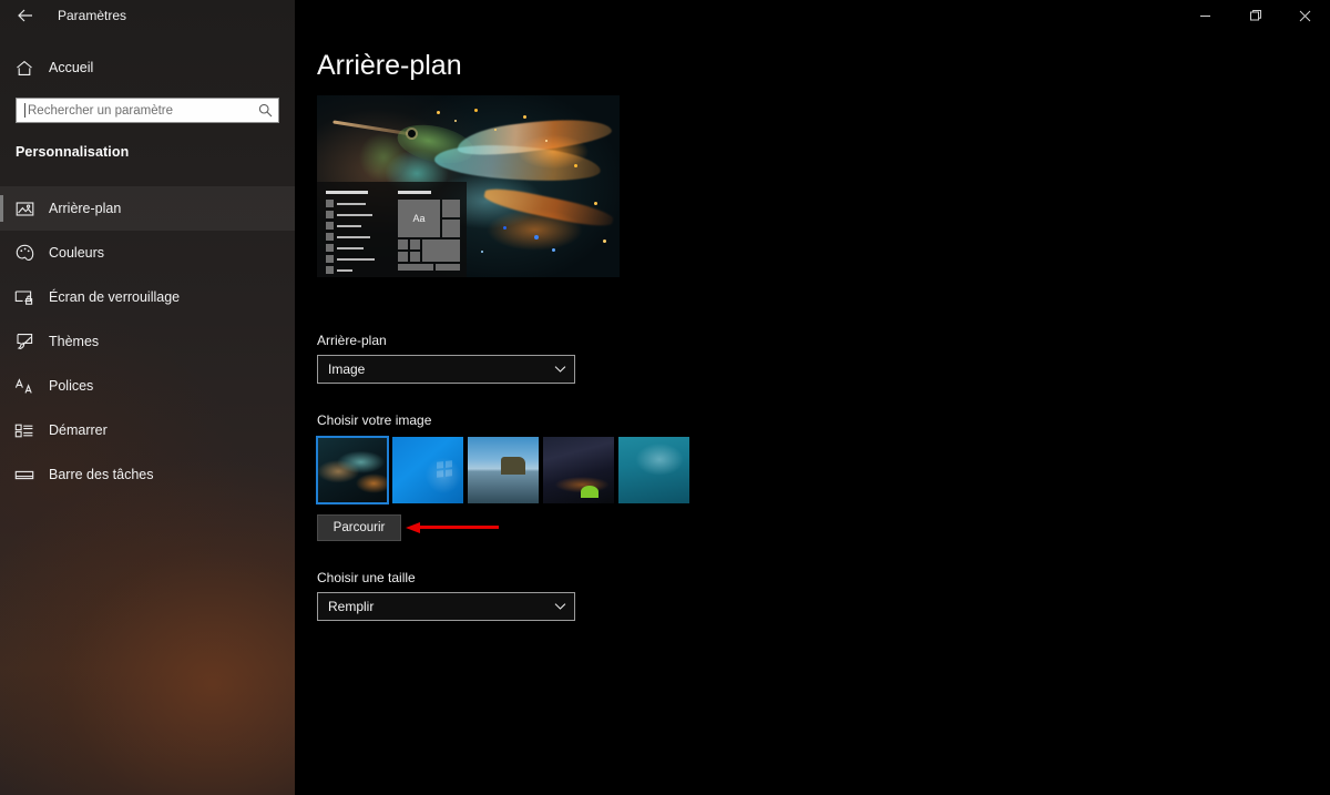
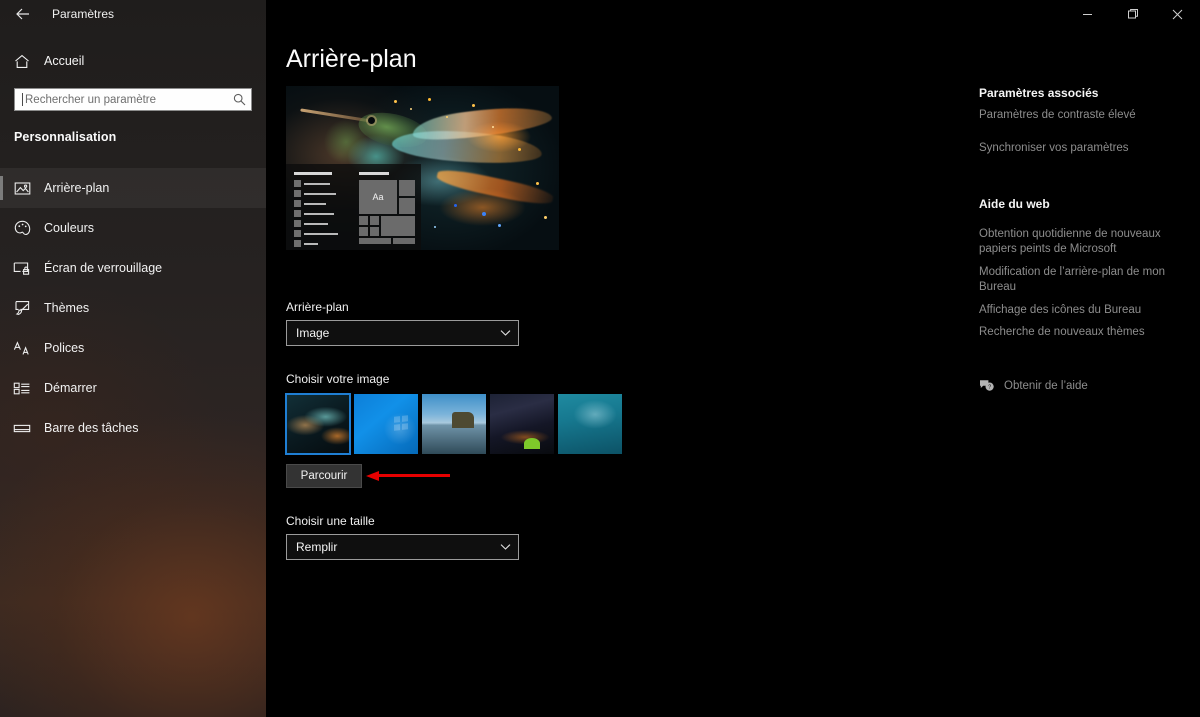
  Paramètres
  Accueil
  Rechercher un paramètre
  Personnalisation
  Arrière-plan
  Couleurs
  Écran de verrouillage
  Thèmes
  Polices
  Démarrer
  Barre des tâches
  Arrière-plan
  Aa
  Arrière-plan
  Image
  Choisir votre image
  Parcourir
  Choisir une taille
  Remplir
+ Paramètres associés
+ Paramètres de contraste élevé
+ Synchroniser vos paramètres
+ Aide du web
+ Obtention quotidienne de nouveaux papiers peints de Microsoft
+ Modification de l’arrière-plan de mon Bureau
+ Affichage des icônes du Bureau
+ Recherche de nouveaux thèmes
+ Obtenir de l’aide
